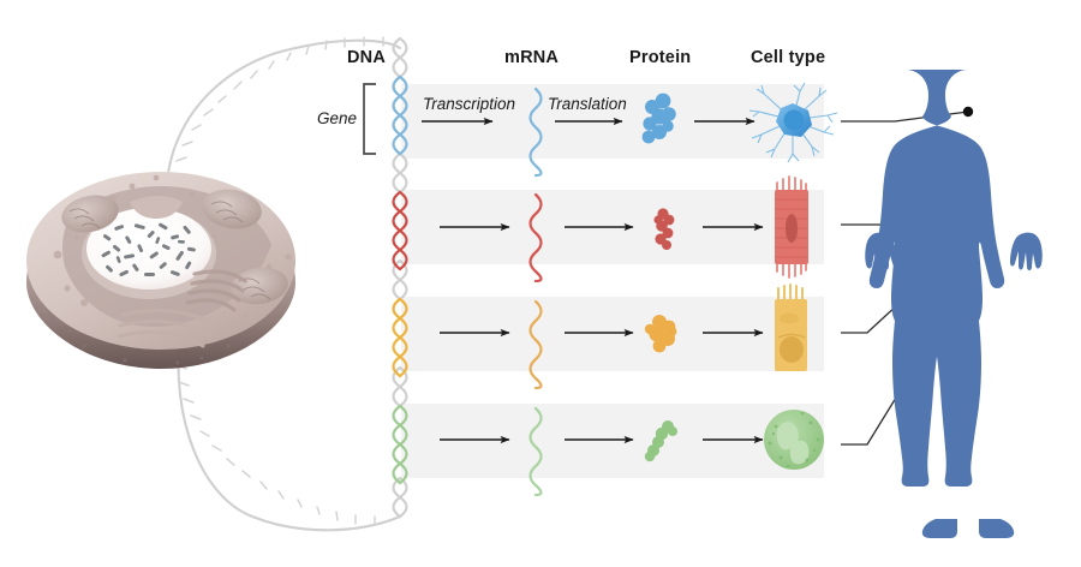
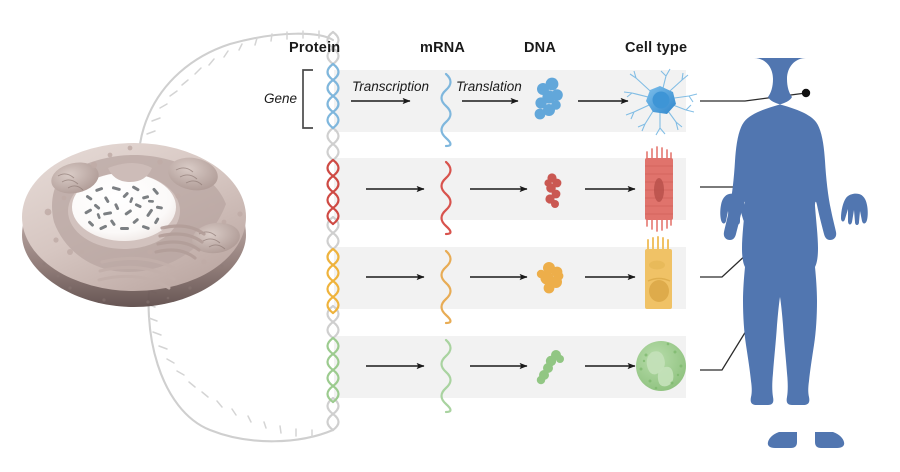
- DNA
+ Protein
  mRNA
- Protein
+ DNA
  Cell type
  Transcription
  Translation
  Gene
